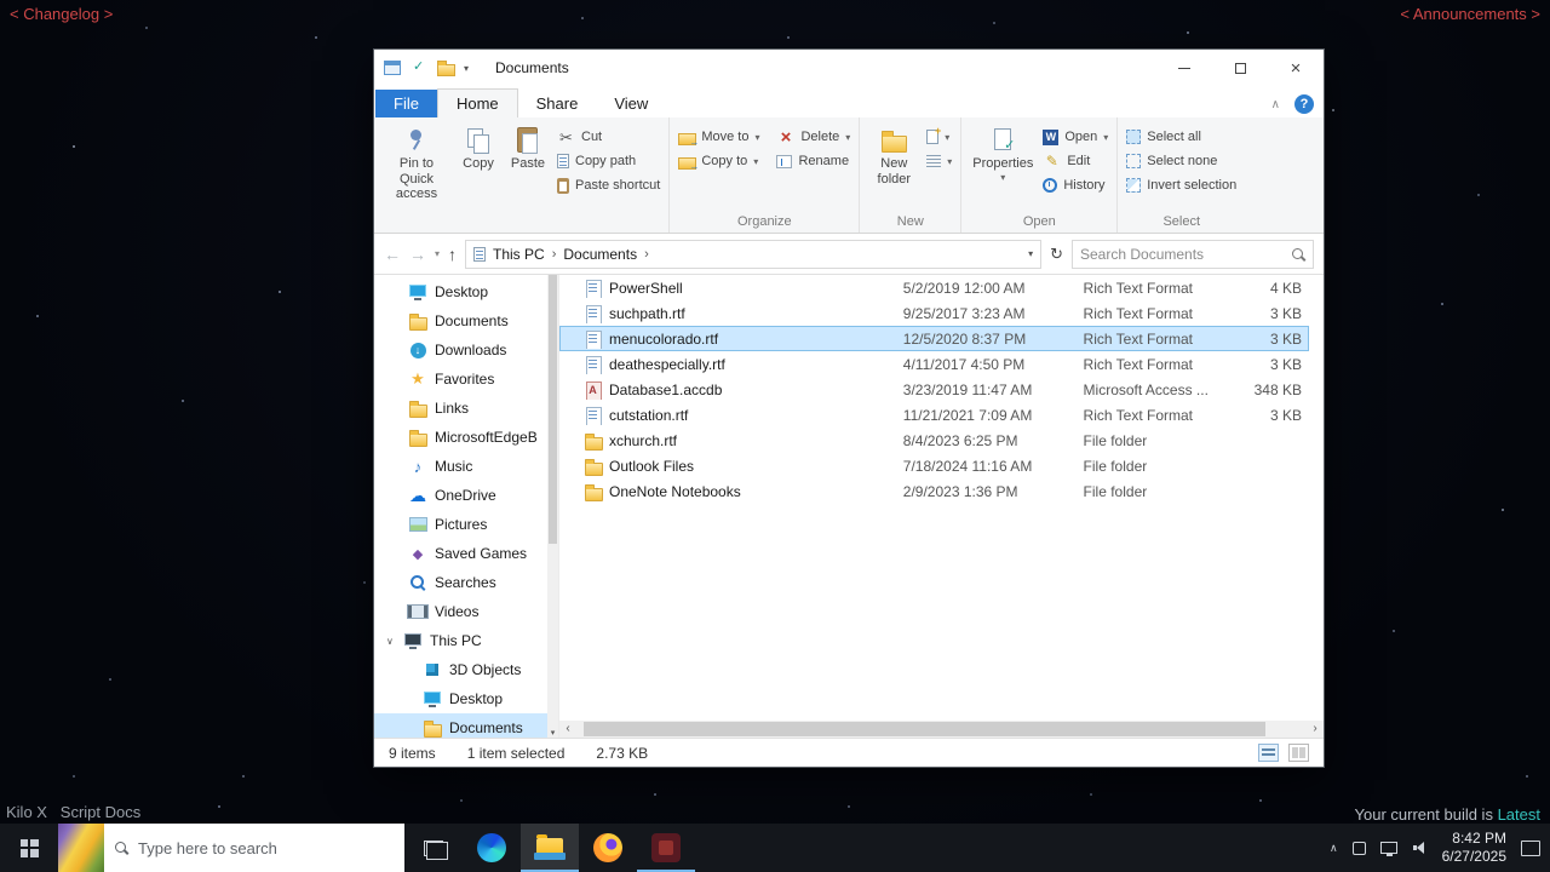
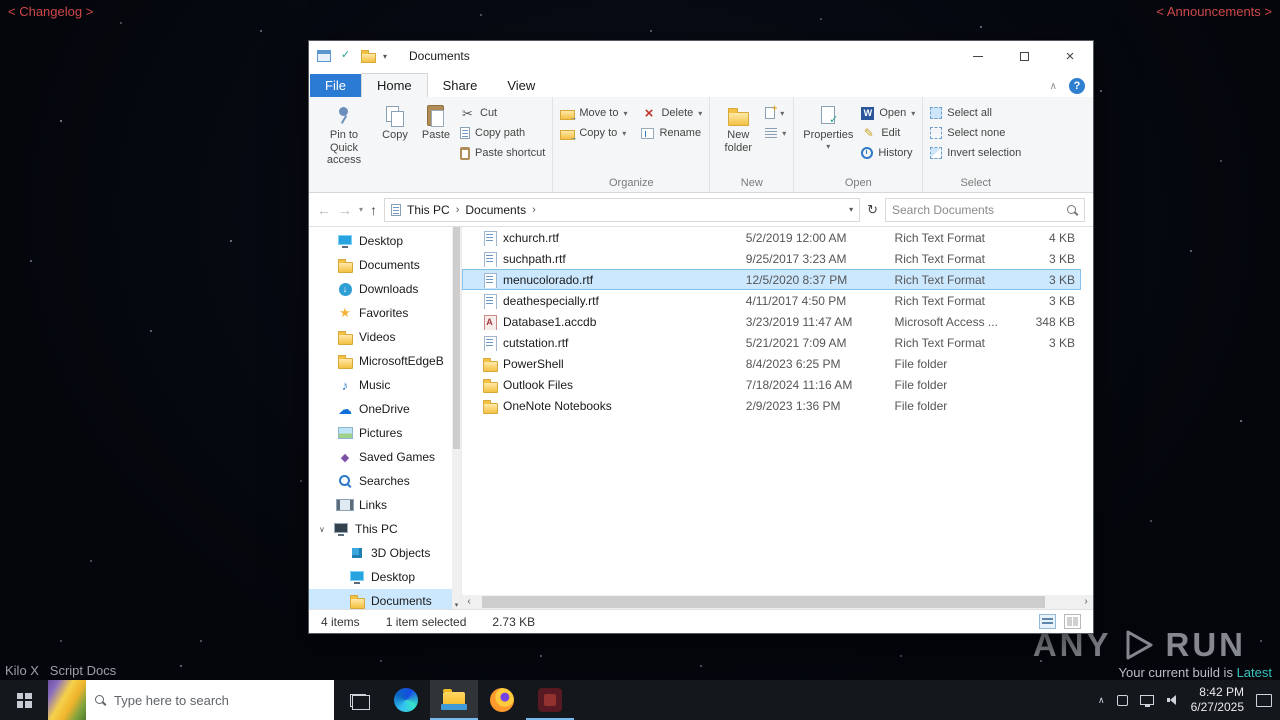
  < Changelog >
  < Announcements >
  Kilo X Script Docs
+ ANY
+ RUN
  Your current build is Latest
  ▾
  Documents
  ×
  File
  Home
  Share
  View
  ∧
  ?
  Pin to Quick access
  Copy
  Paste
  ✂
  Cut
  Copy path
  Paste shortcut
  Move to
  ▾
  Copy to
  ▾
  ×
  Delete
  ▾
  Rename
  Organize
  New folder
  ▾
  ▾
  New
  Properties
  ▾
  Open
  ▾
  ✎
  Edit
  History
  Open
  Select all
  Select none
  Invert selection
  Select
  ←
  →
  ▾
  ↑
  This PC
  ›
  Documents
  ›
  ▾
  ↻
  Search Documents
  Desktop
  Documents
  Downloads
  Favorites
- Links
+ Videos
  MicrosoftEdgeB
  Music
  OneDrive
  Pictures
  Saved Games
  Searches
- Videos
+ Links
  ∨
  This PC
  3D Objects
  Desktop
  Documents
- PowerShell
+ xchurch.rtf
  5/2/2019 12:00 AM
  Rich Text Format
  4 KB
  suchpath.rtf
  9/25/2017 3:23 AM
  Rich Text Format
  3 KB
  menucolorado.rtf
  12/5/2020 8:37 PM
  Rich Text Format
  3 KB
  deathespecially.rtf
  4/11/2017 4:50 PM
  Rich Text Format
  3 KB
  Database1.accdb
  3/23/2019 11:47 AM
  Microsoft Access ...
  348 KB
  cutstation.rtf
- 11/21/2021 7:09 AM
+ 5/21/2021 7:09 AM
  Rich Text Format
  3 KB
- xchurch.rtf
+ PowerShell
  8/4/2023 6:25 PM
  File folder
  Outlook Files
  7/18/2024 11:16 AM
  File folder
  OneNote Notebooks
  2/9/2023 1:36 PM
  File folder
  ‹
  ›
- 9 items
+ 4 items
  1 item selected
  2.73 KB
  Type here to search
  ∧
  8:42 PM
  6/27/2025
